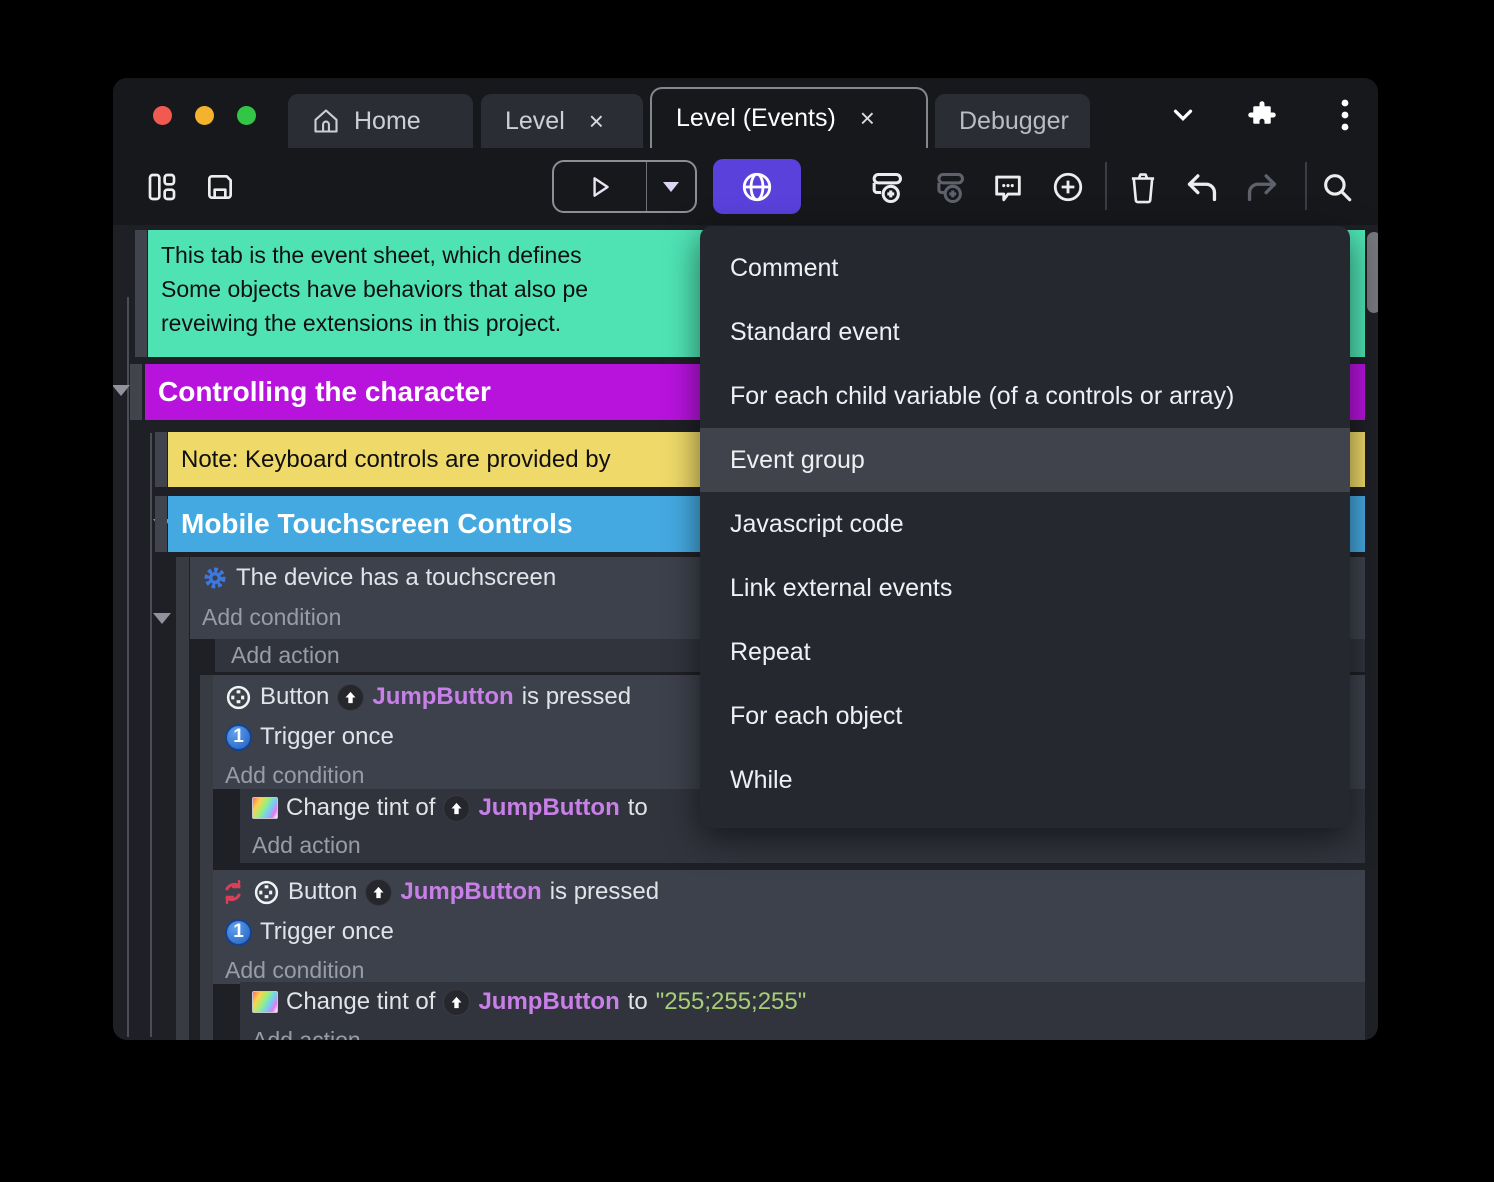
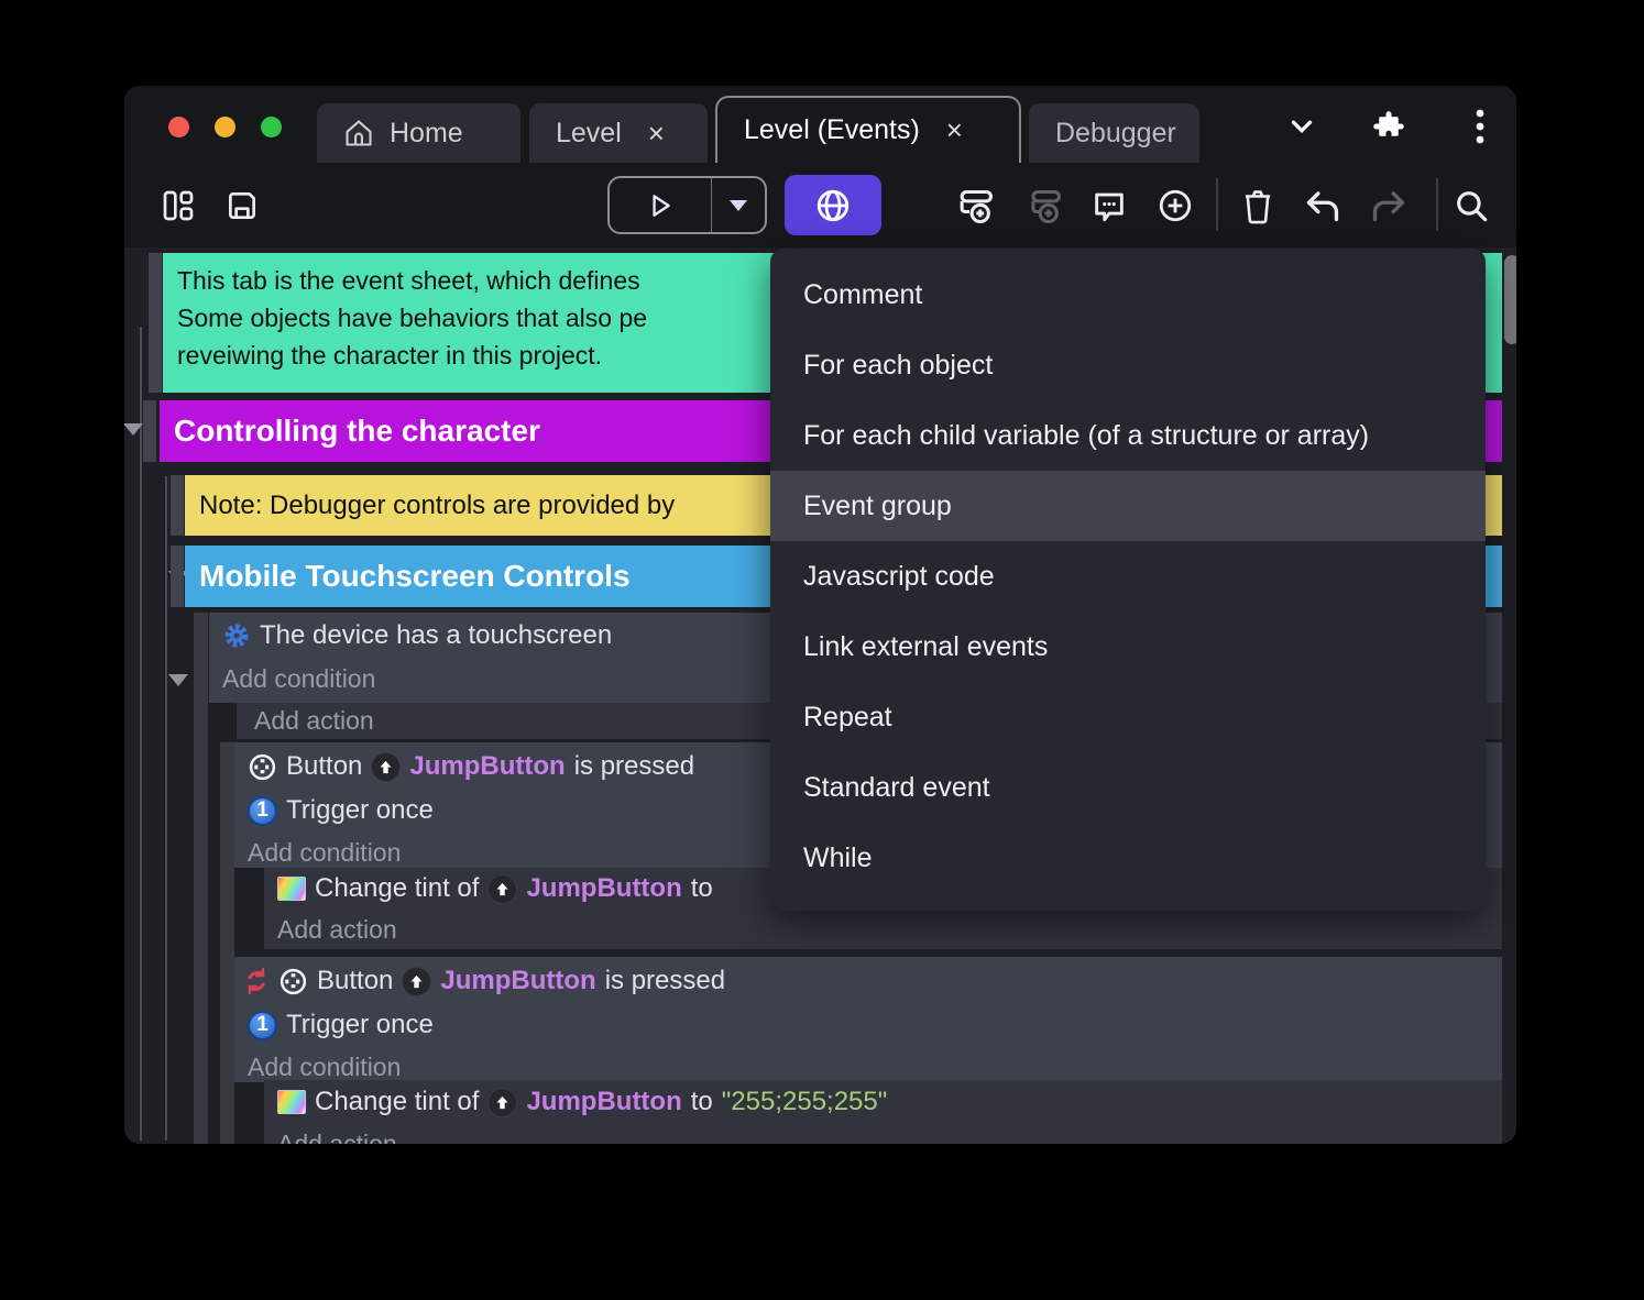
  Home
  Level
  ×
  Level (Events)
  ×
  Debugger
  This tab is the event sheet, which defines
  Some objects have behaviors that also pe
- reveiwing the extensions in this project.
+ reveiwing the character in this project.
  Controlling the character
- Note: Keyboard controls are provided by
+ Note: Debugger controls are provided by
  Mobile Touchscreen Controls
  The device has a touchscreen
  Add condition
  Add action
  Button
  JumpButton
  is pressed
  1
  Trigger once
  Add condition
  Change tint of
  JumpButton
  to
  Add action
  Button
  JumpButton
  is pressed
  1
  Trigger once
  Add condition
  Change tint of
  JumpButton
  to
  "255;255;255"
  Add action
  Comment
- Standard event
+ For each object
- For each child variable (of a controls or array)
+ For each child variable (of a structure or array)
  Event group
  Javascript code
  Link external events
  Repeat
- For each object
+ Standard event
  While
